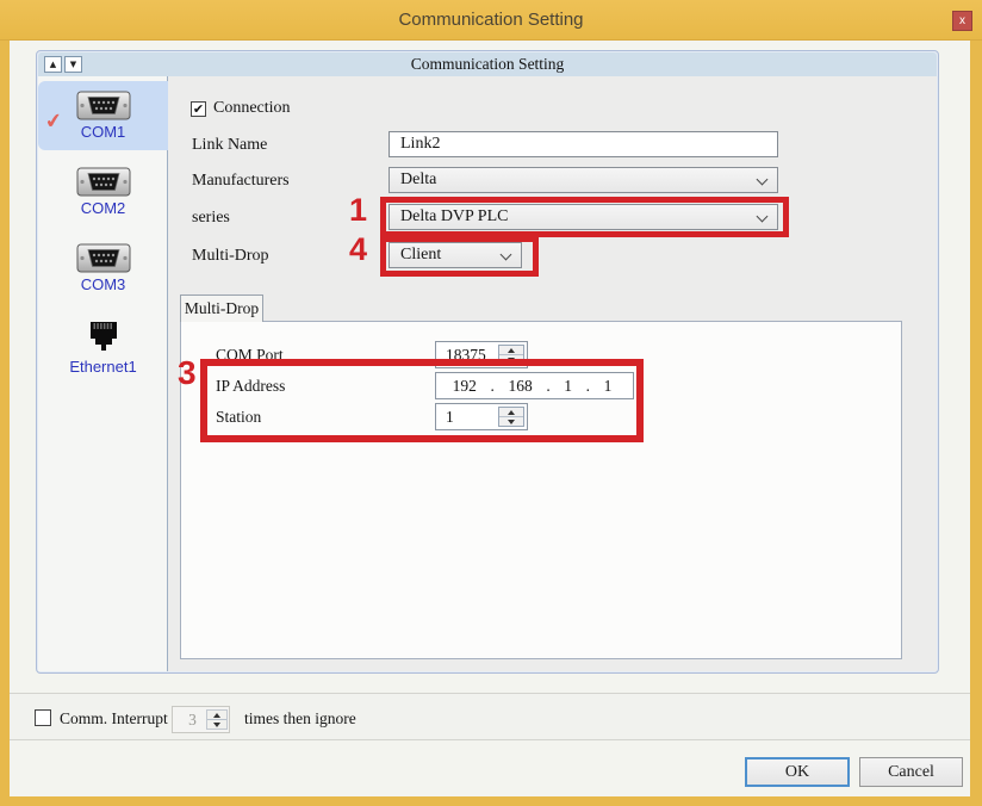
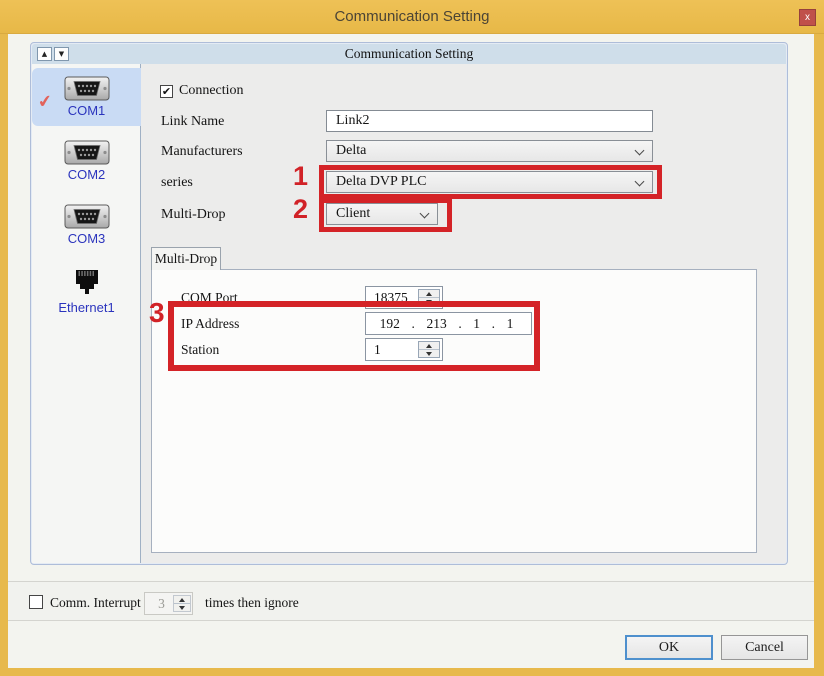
  Communication Setting
  x
  ▲
  ▼
  Communication Setting
  COM1
  COM2
  COM3
  Ethernet1
  ✔
  Connection
  Link Name
  Link2
  Manufacturers
  Delta
  series
  Delta DVP PLC
  1
  Multi-Drop
  Client
- 4
+ 2
  Multi-Drop
  COM Port
  18375
  3
  IP Address
  192
  .
- 168
+ 213
  .
  1
  .
  1
  Station
  1
  Comm. Interrupt
  3
  times then ignore
  OK
  Cancel
